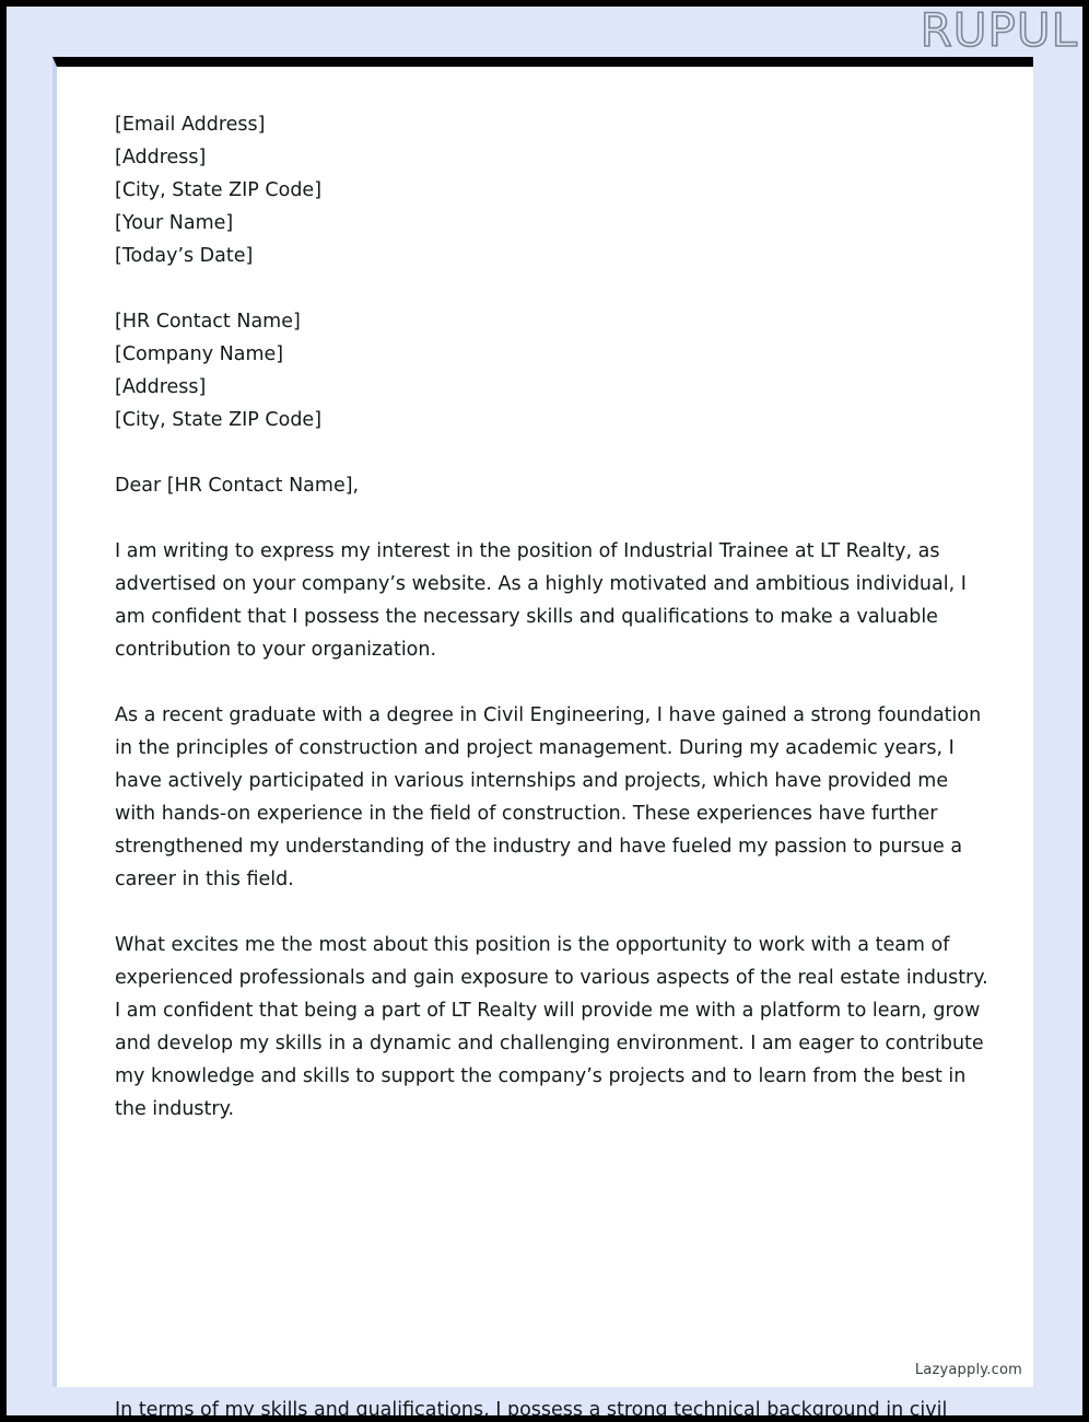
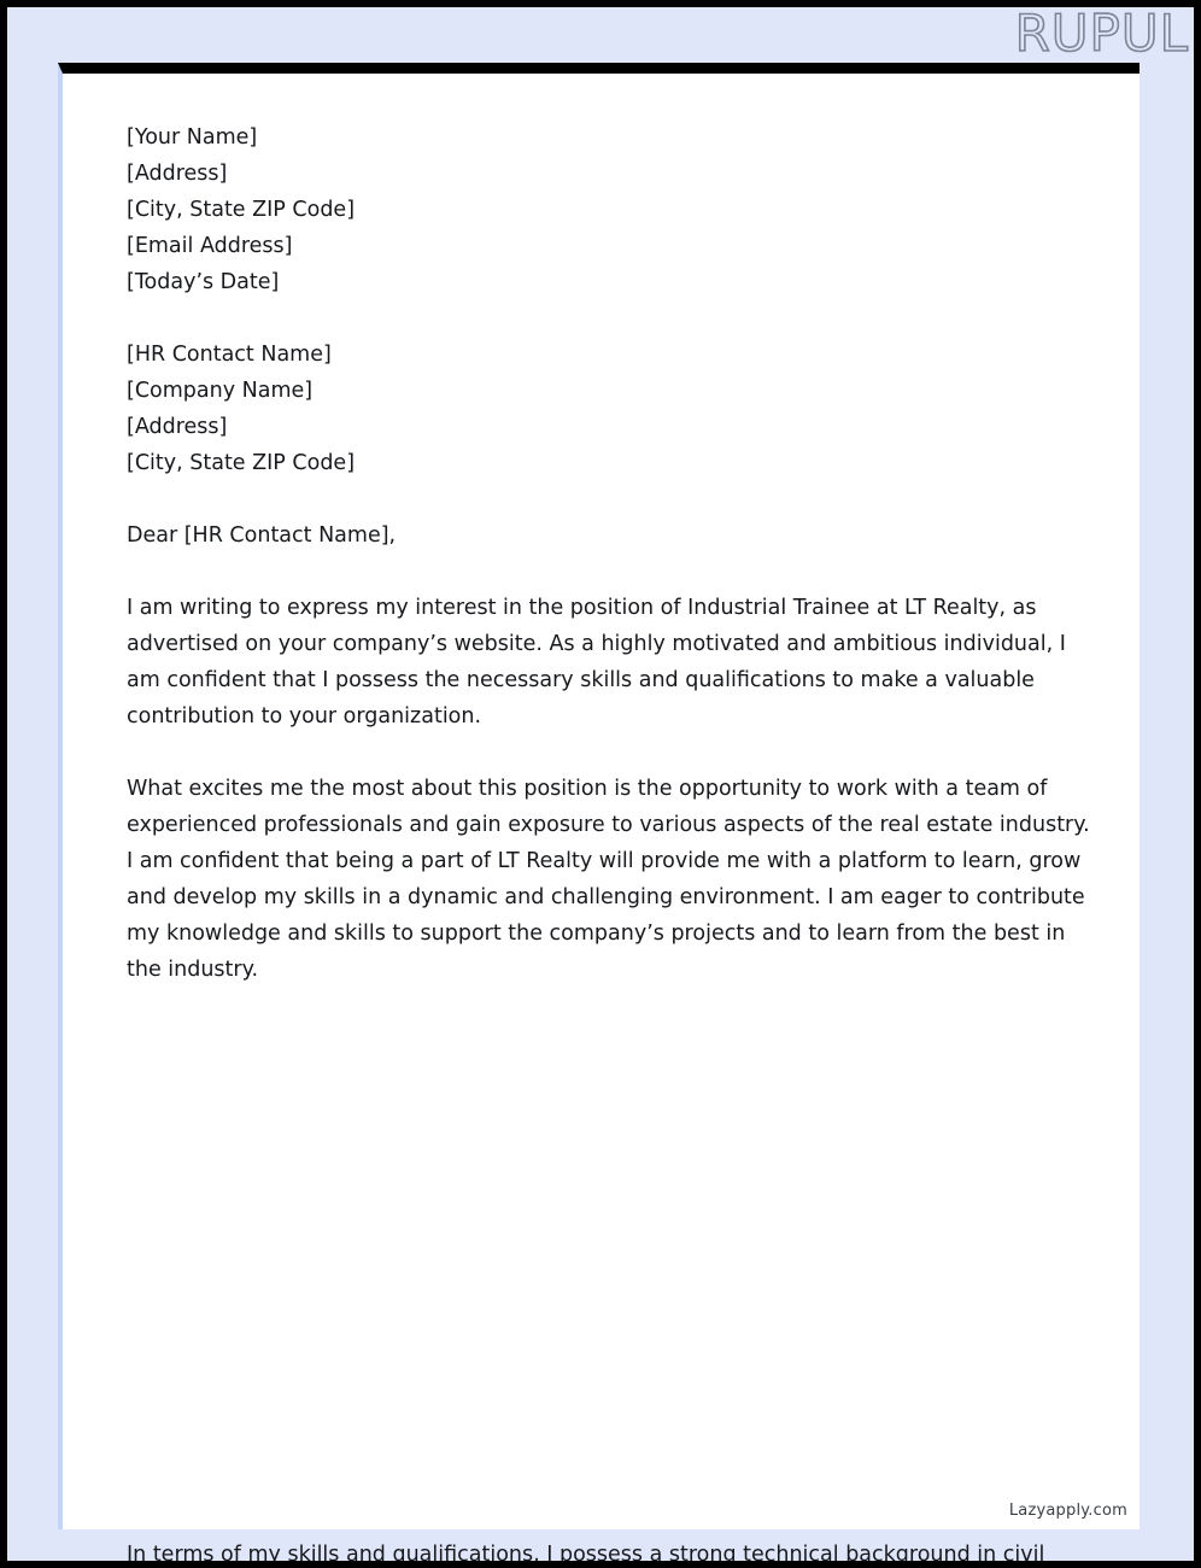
  RUPUL
- [Email Address]
+ [Your Name]
  [Address]
  [City, State ZIP Code]
- [Your Name]
+ [Email Address]
  [Today’s Date]
  [HR Contact Name]
  [Company Name]
  [Address]
  [City, State ZIP Code]
  Dear [HR Contact Name],
  I am writing to express my interest in the position of Industrial Trainee at LT Realty, as advertised on your company’s website. As a highly motivated and ambitious individual, I am confident that I possess the necessary skills and qualifications to make a valuable contribution to your organization.
- As a recent graduate with a degree in Civil Engineering, I have gained a strong foundation in the principles of construction and project management. During my academic years, I have actively participated in various internships and projects, which have provided me with hands-on experience in the field of construction. These experiences have further strengthened my understanding of the industry and have fueled my passion to pursue a career in this field.
  What excites me the most about this position is the opportunity to work with a team of experienced professionals and gain exposure to various aspects of the real estate industry. I am confident that being a part of LT Realty will provide me with a platform to learn, grow and develop my skills in a dynamic and challenging environment. I am eager to contribute my knowledge and skills to support the company’s projects and to learn from the best in the industry.
  Lazyapply.com
  In terms of my skills and qualifications, I possess a strong technical background in civil
